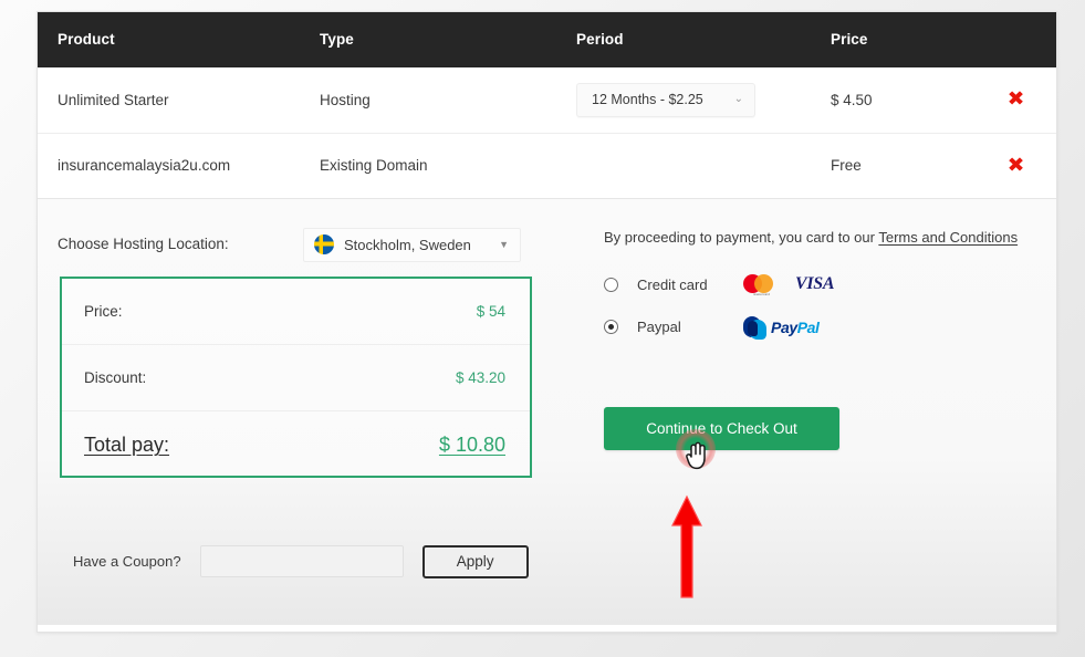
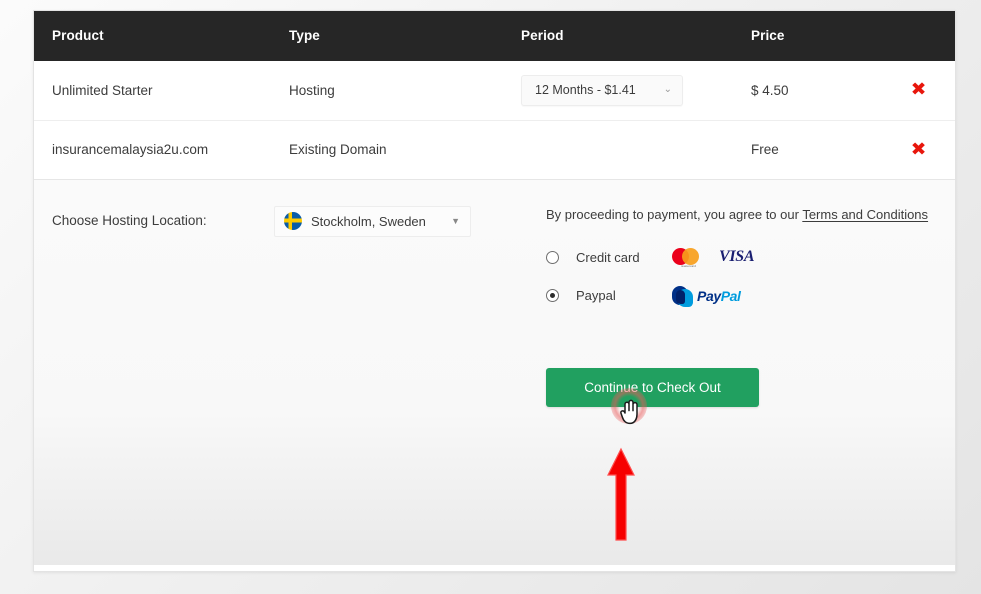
  Product	Type	Period	Price
- Unlimited Starter	Hosting	12 Months - $2.25 ⌄	$ 4.50	✖
+ Unlimited Starter	Hosting	12 Months - $1.41 ⌄	$ 4.50	✖
  insurancemalaysia2u.com	Existing Domain		Free	✖
  Choose Hosting Location:
  Stockholm, Sweden
  ▼
- Price:
- $ 54
- Discount:
- $ 43.20
- Total pay:
- $ 10.80
- Have a Coupon?
- Apply
- By proceeding to payment, you card to our Terms and Conditions
+ By proceeding to payment, you agree to our Terms and Conditions
  Credit card
  VISA
  Paypal
  PayPal
  Continue to Check Out
